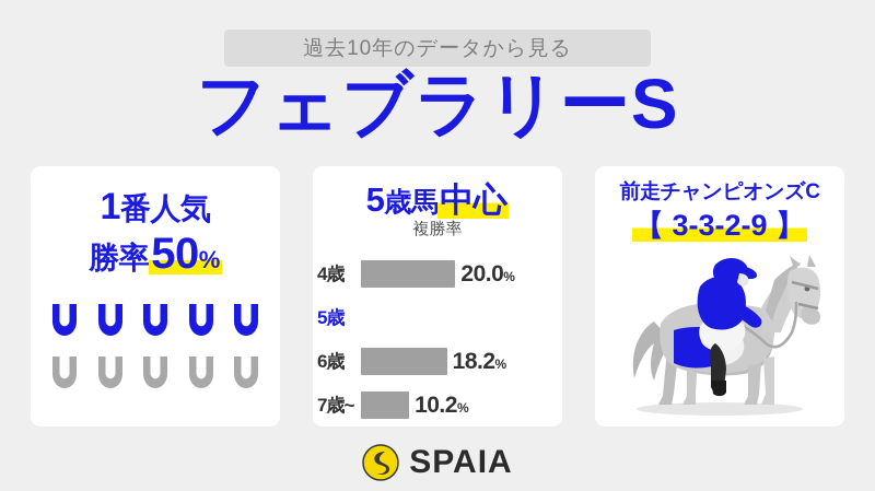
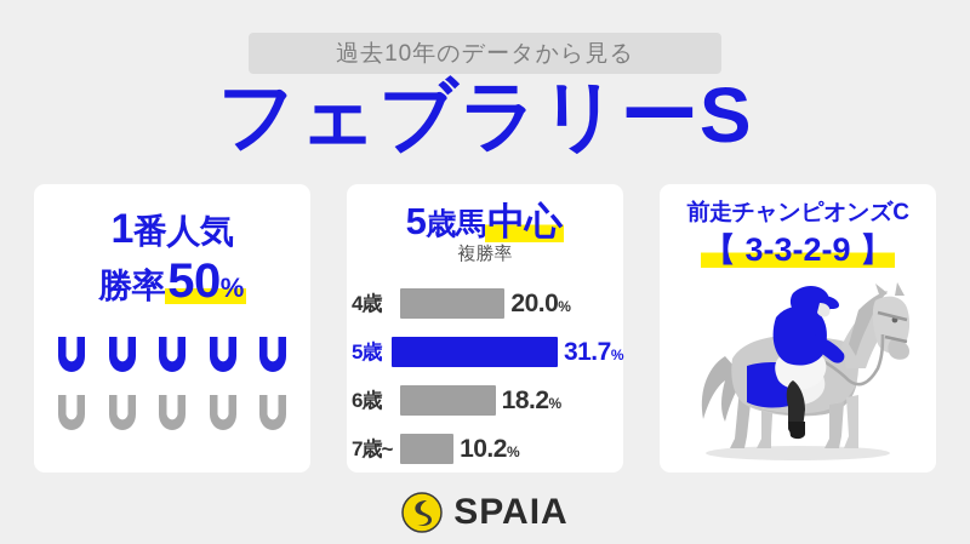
  過去10年のデータから見る
  フェブラリーS
  1番人気
  勝率50%
  5歳馬中心
  複勝率
  4歳
  20.0%
  5歳
+ 31.7%
  6歳
  18.2%
  7歳~
  10.2%
  前走チャンピオンズC
  【 3-3-2-9 】
  SPAIA
